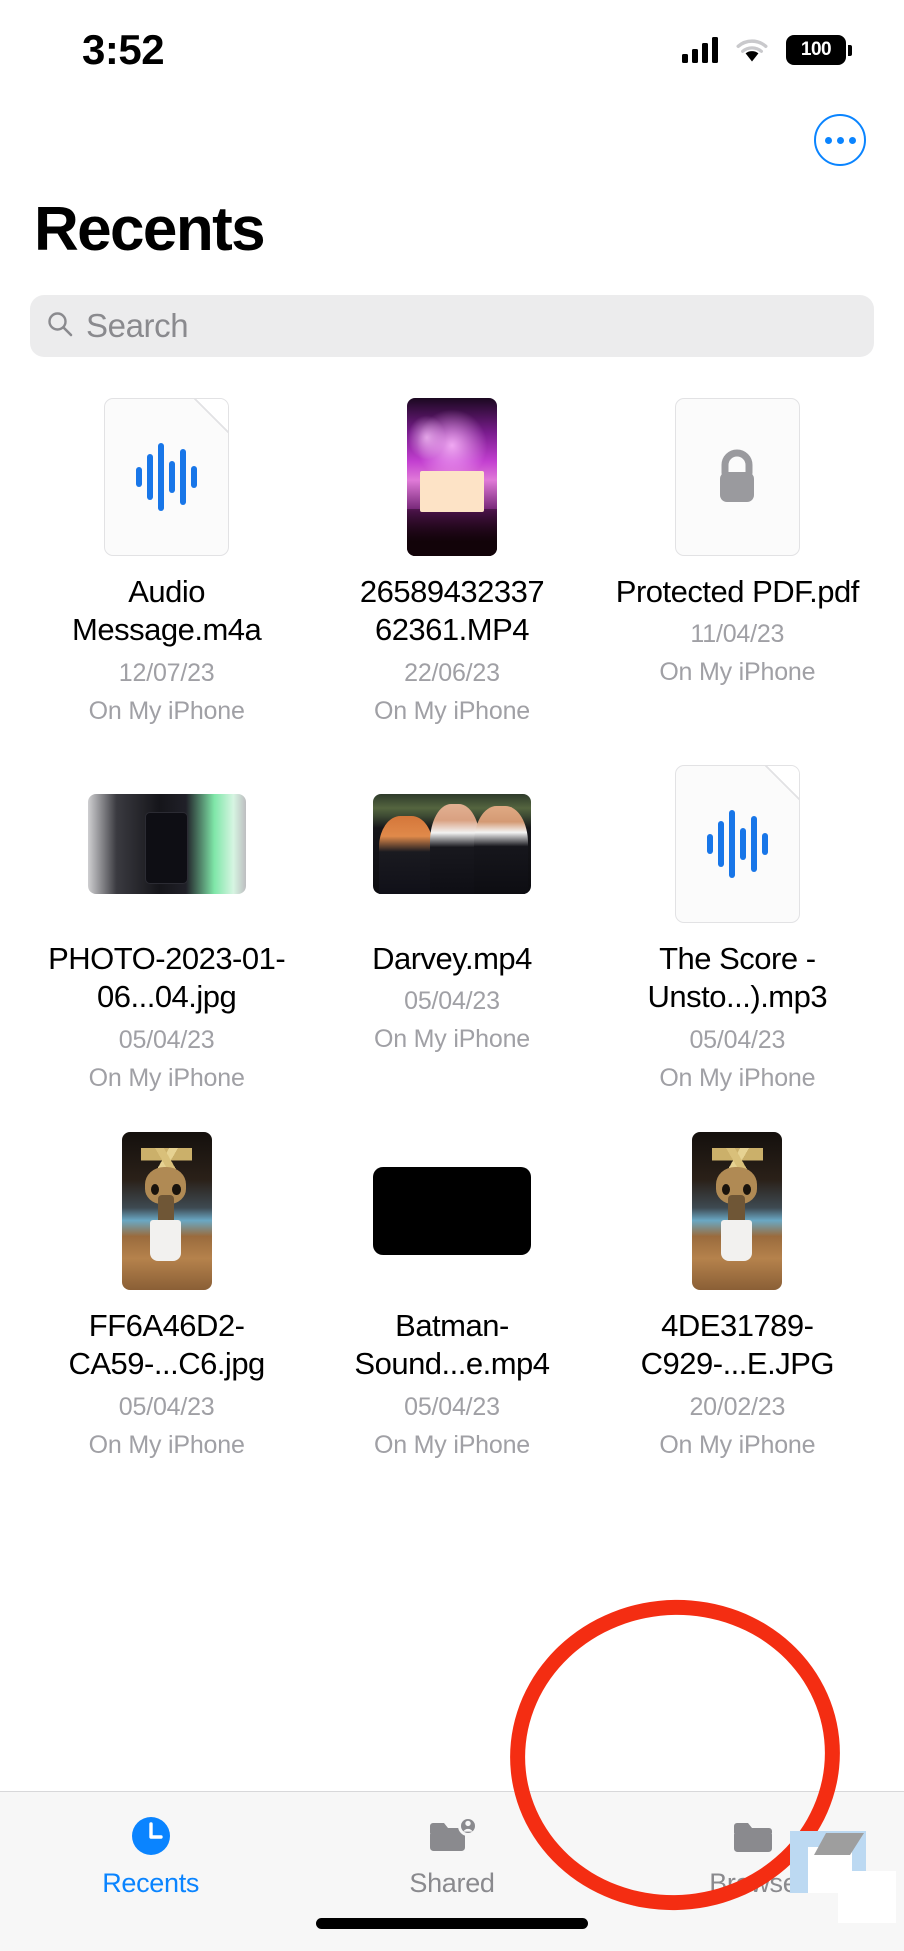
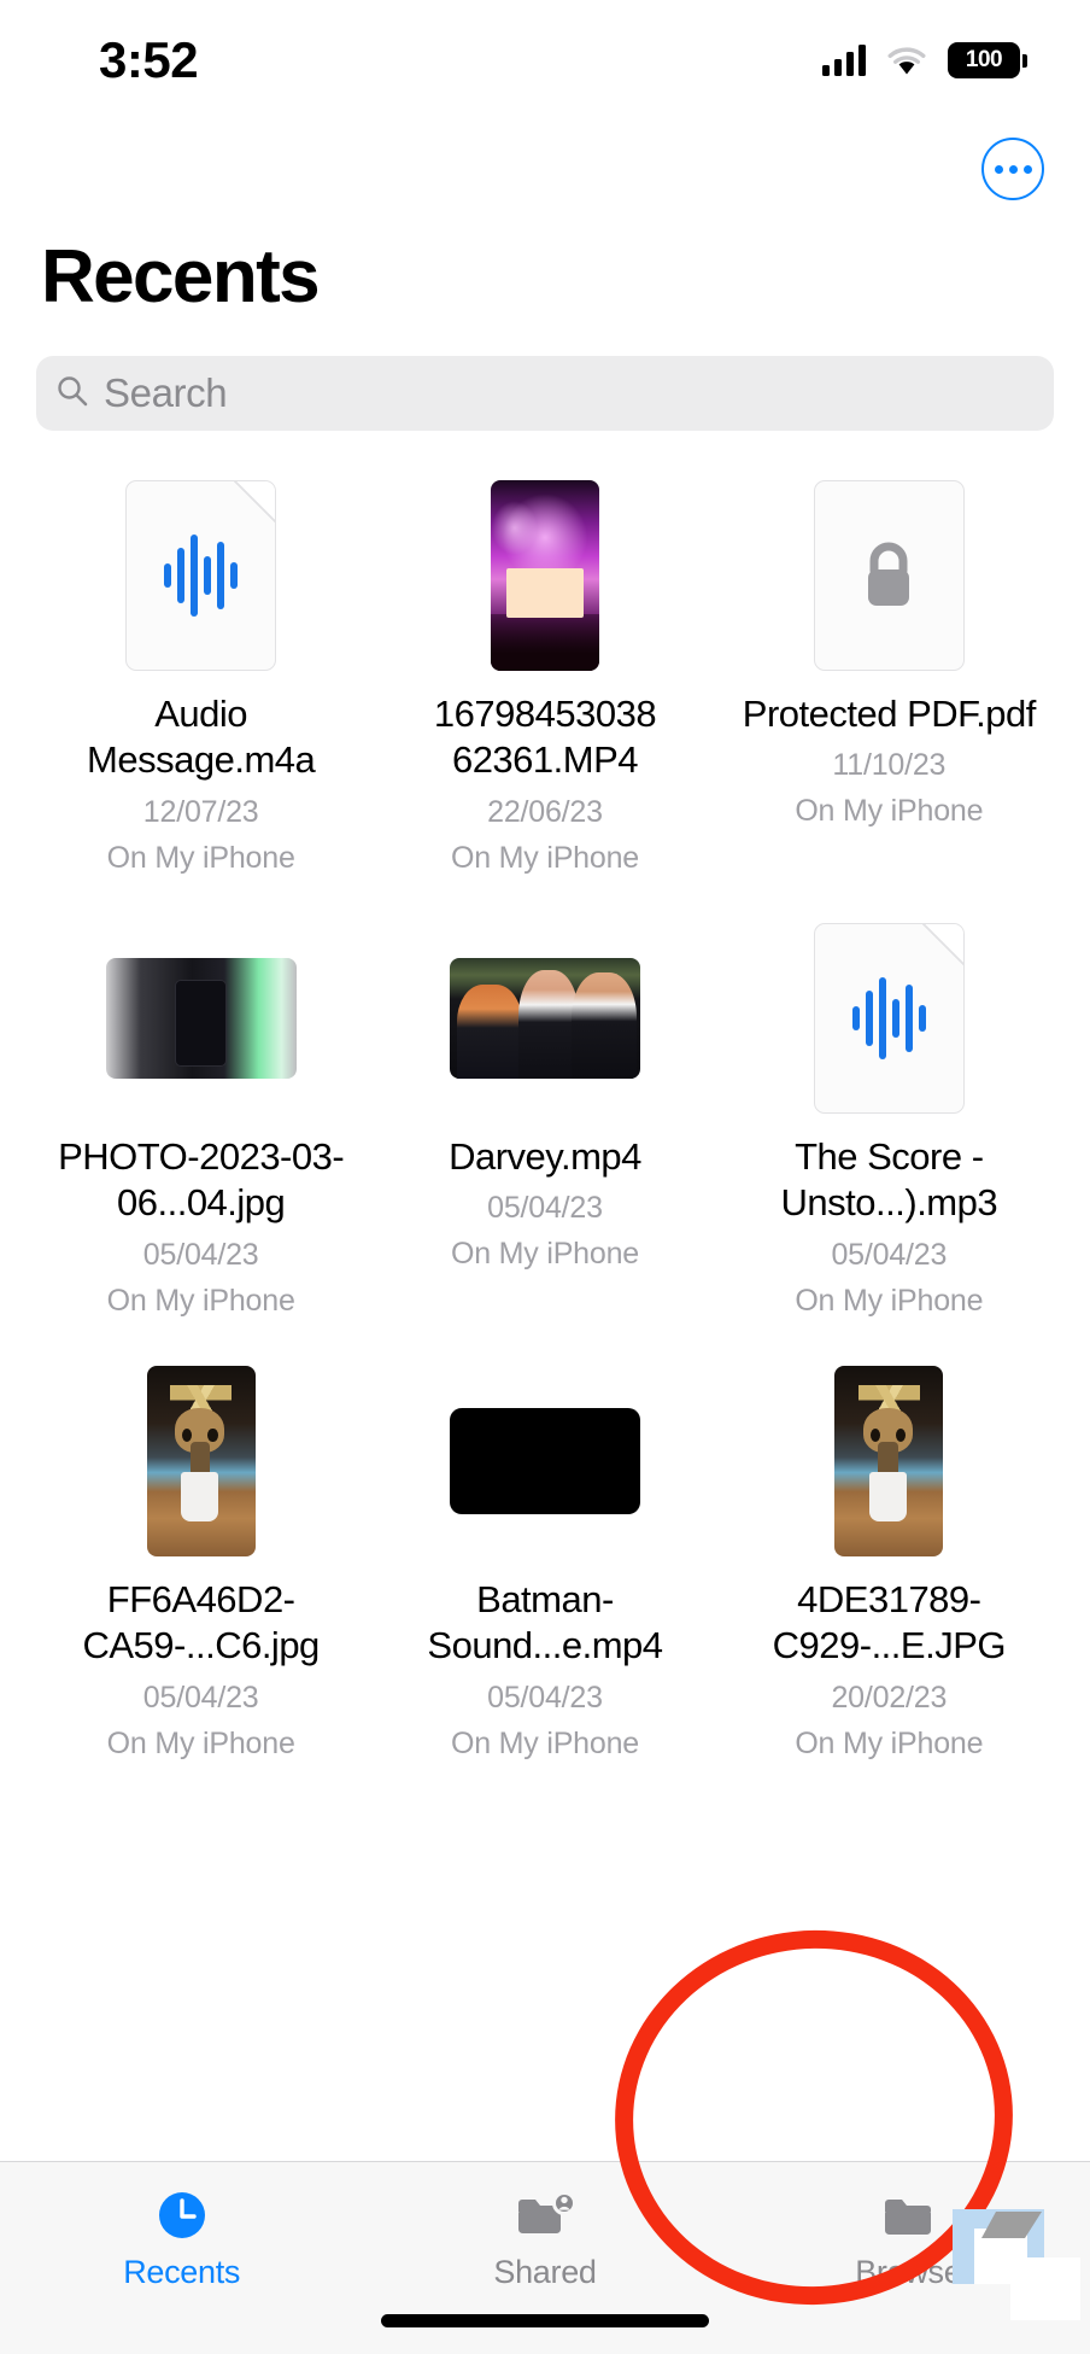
  3:52
  100
  Recents
  Search
  Audio Message.m4a
  12/07/23
  On My iPhone
- 26589432337 62361.MP4
+ 16798453038 62361.MP4
  22/06/23
  On My iPhone
  Protected PDF.pdf
- 11/04/23
+ 11/10/23
  On My iPhone
- PHOTO-2023-01-06...04.jpg
+ PHOTO-2023-03-06...04.jpg
  05/04/23
  On My iPhone
  Darvey.mp4
  05/04/23
  On My iPhone
  The Score - Unsto...).mp3
  05/04/23
  On My iPhone
  FF6A46D2-CA59-...C6.jpg
  05/04/23
  On My iPhone
  Batman-Sound...e.mp4
  05/04/23
  On My iPhone
  4DE31789-C929-...E.JPG
  20/02/23
  On My iPhone
  Recents
  Shared
  Brows
